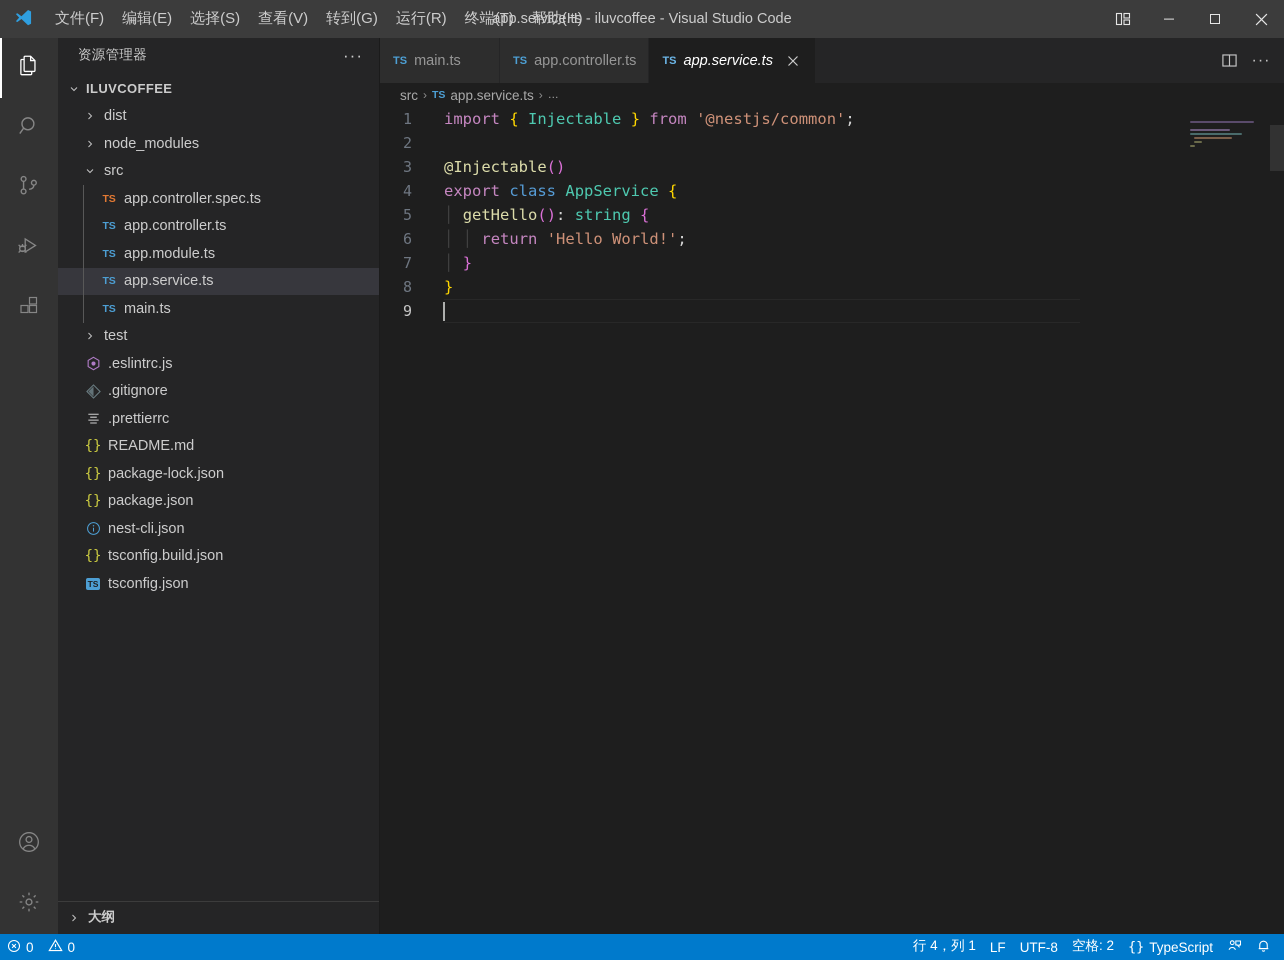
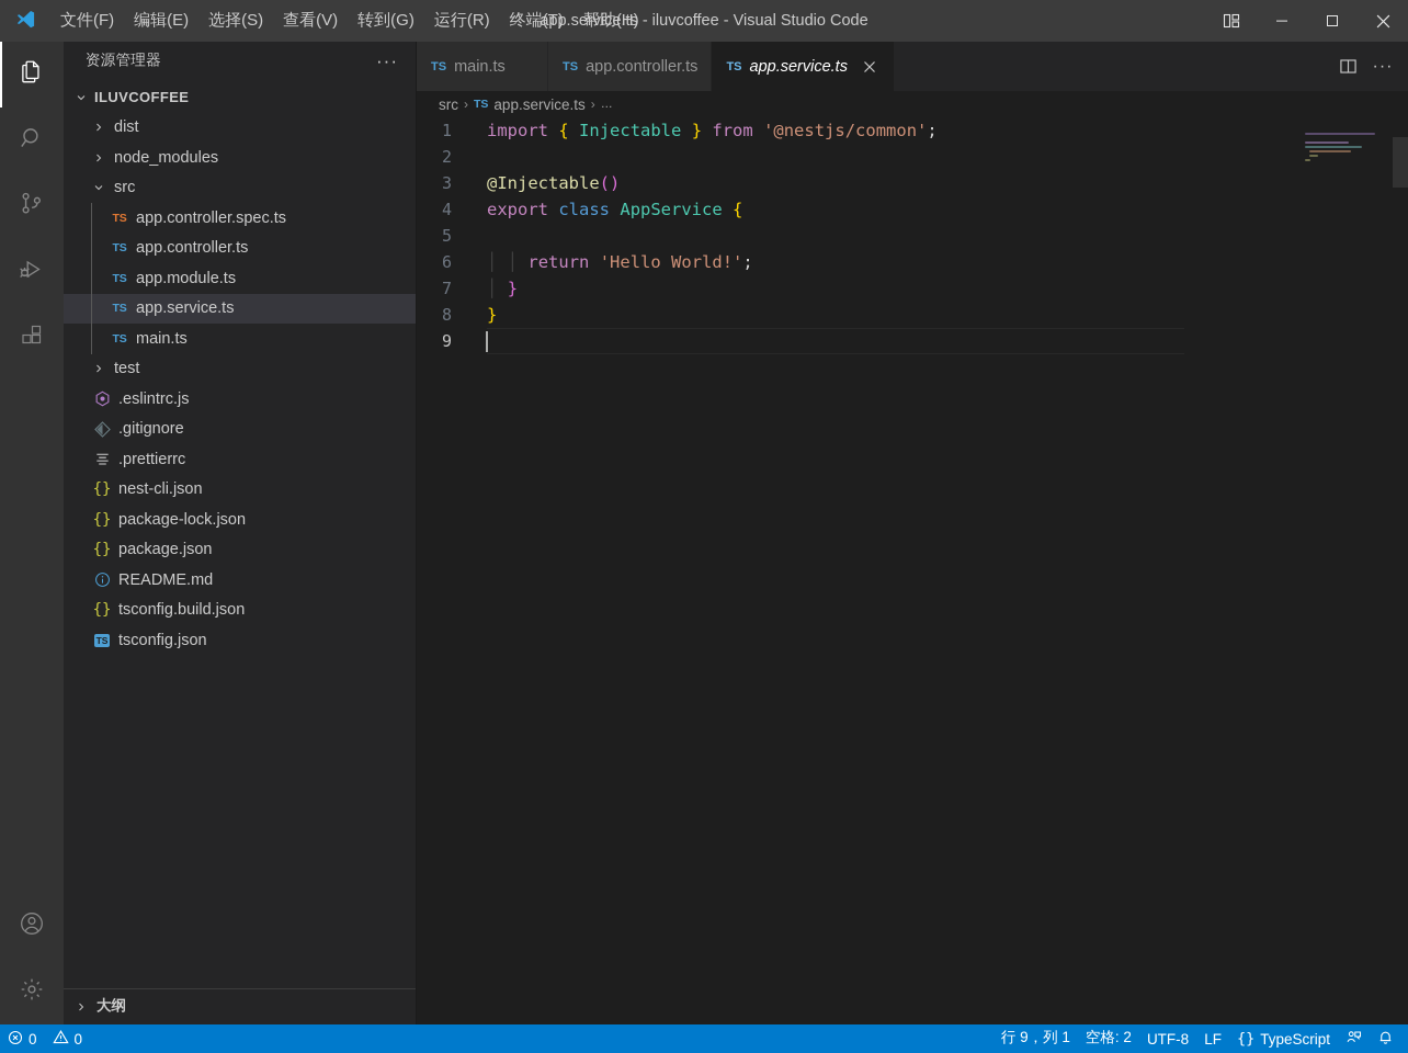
  文件(F)
  编辑(E)
  选择(S)
  查看(V)
  转到(G)
  运行(R)
  终端(T)
  帮助(H)
  app.service.ts - iluvcoffee - Visual Studio Code
  资源管理器
  ···
  ILUVCOFFEE
  dist
  node_modules
  src
  TS
  app.controller.spec.ts
  TS
  app.controller.ts
  TS
  app.module.ts
  TS
  app.service.ts
  TS
  main.ts
  test
  .eslintrc.js
  .gitignore
  .prettierrc
  {}
- README.md
+ nest-cli.json
  {}
  package-lock.json
  {}
  package.json
- nest-cli.json
+ README.md
  {}
  tsconfig.build.json
  TS
  tsconfig.json
  大纲
  TS
  main.ts
  TS
  app.controller.ts
  TS
  app.service.ts
  ···
  src
  ›
  TS
  app.service.ts
  ›
  …
  1
  import { Injectable } from '@nestjs/common';
  2
  3
  @Injectable()
  4
  export class AppService {
  5
- │ getHello(): string {
  6
  │ │ return 'Hello World!';
  7
  │ }
  8
  }
  9
  0
  0
- 行 4，列 1
+ 行 9，列 1
- LF
+ 空格: 2
  UTF-8
- 空格: 2
+ LF
  {}
  TypeScript
